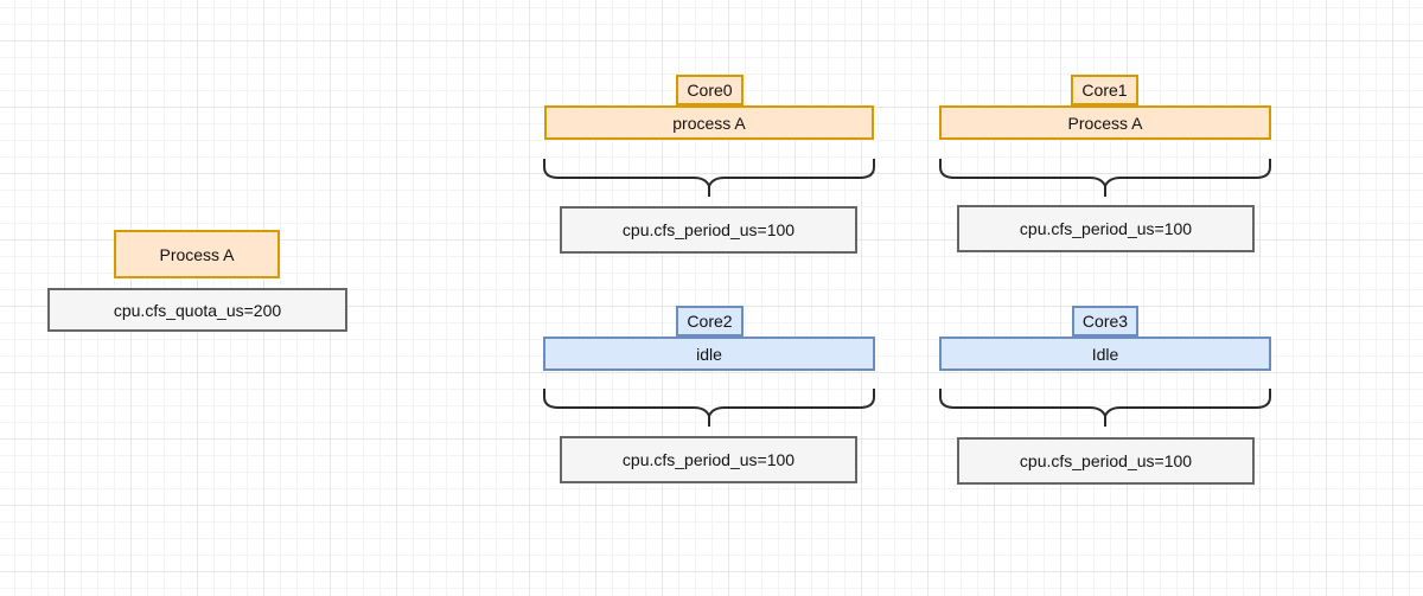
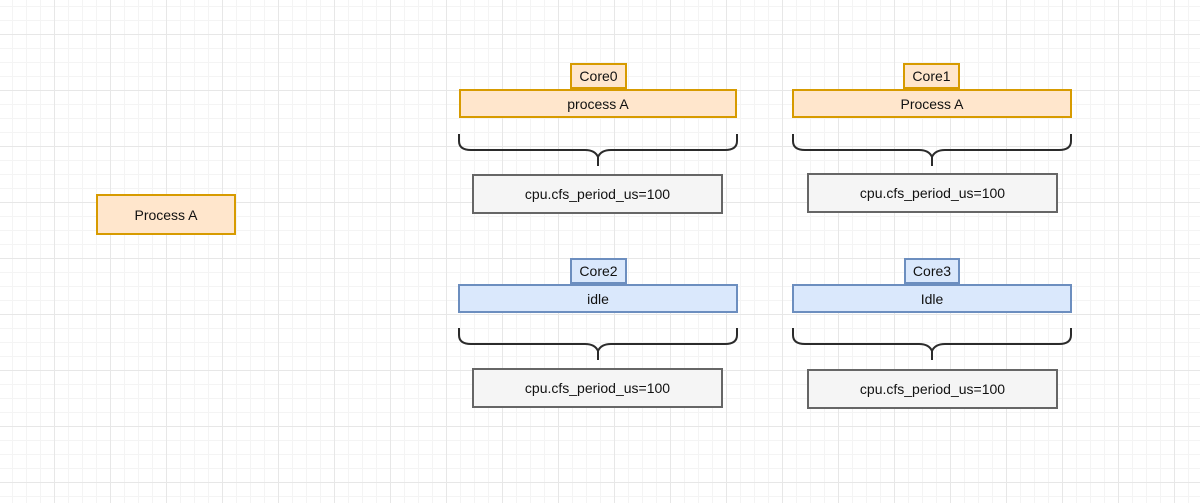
  Process A
- cpu.cfs_quota_us=200
  Core0
  process A
  cpu.cfs_period_us=100
  Core1
  Process A
  cpu.cfs_period_us=100
  Core2
  idle
  cpu.cfs_period_us=100
  Core3
  Idle
  cpu.cfs_period_us=100
